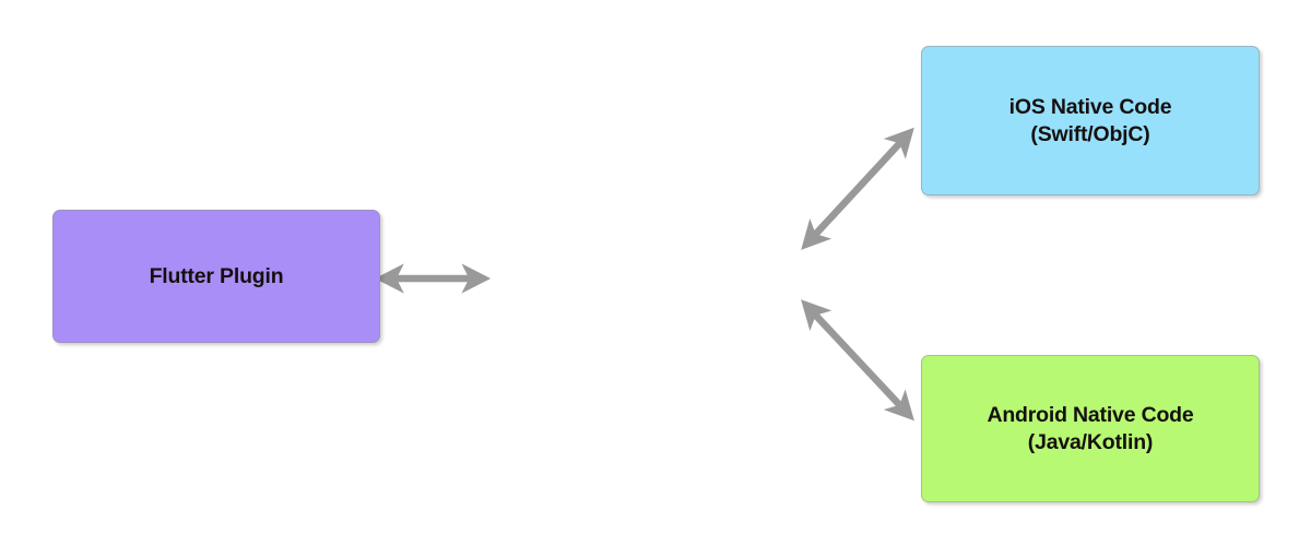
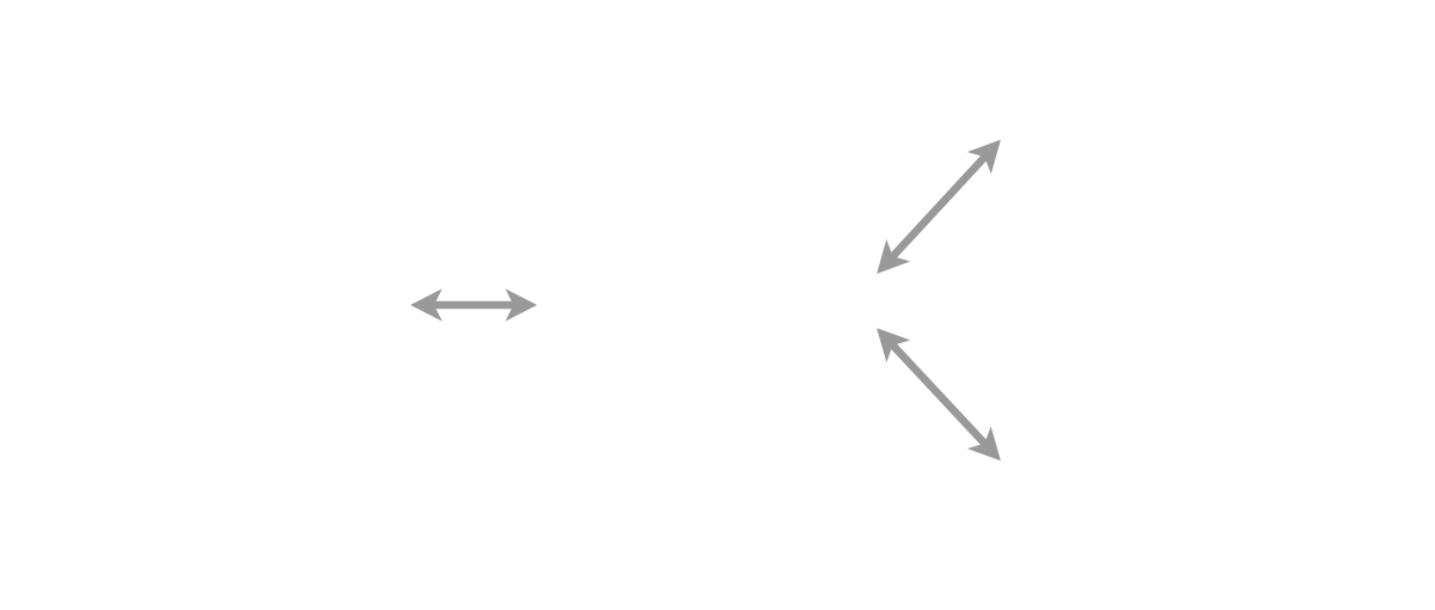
- Flutter Plugin
- iOS Native Code
- (Swift/ObjC)
- Android Native Code
- (Java/Kotlin)
